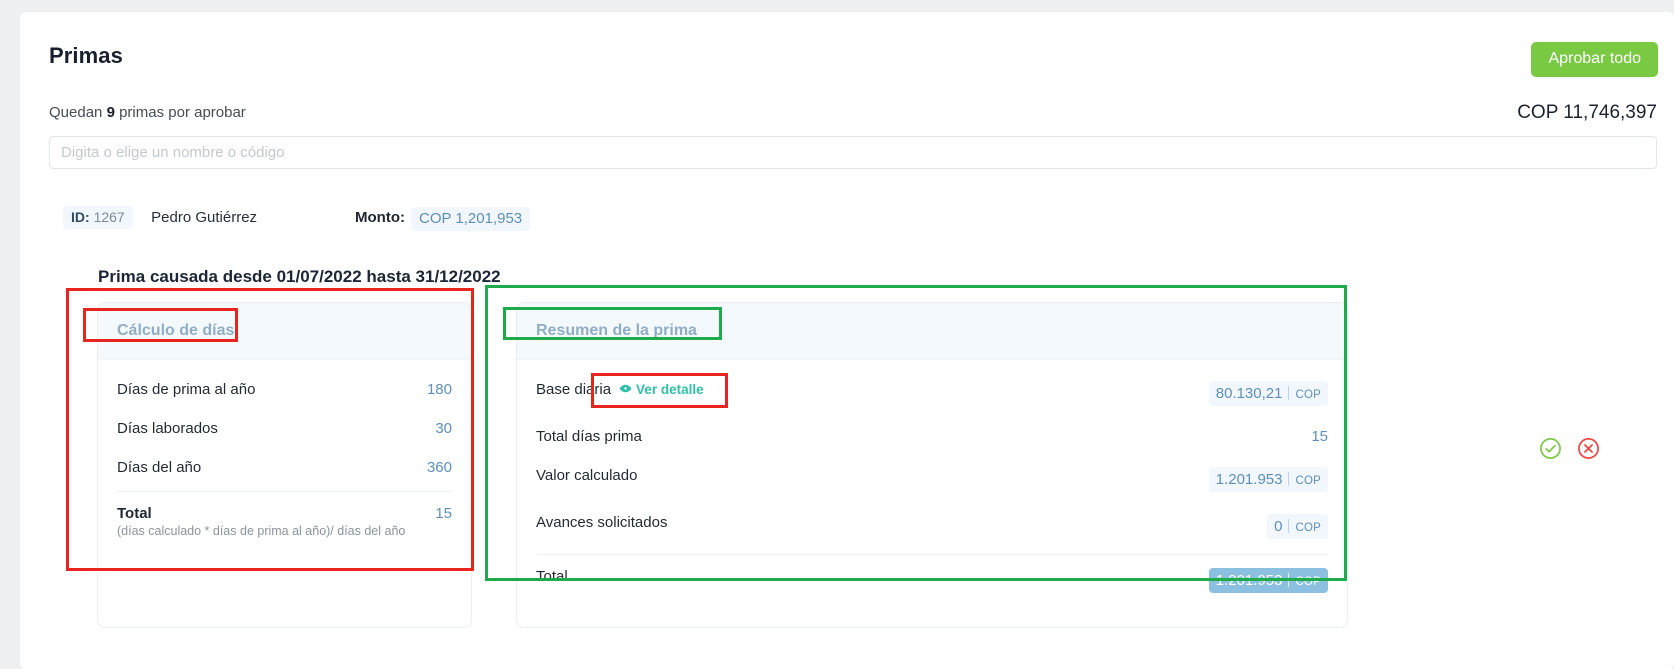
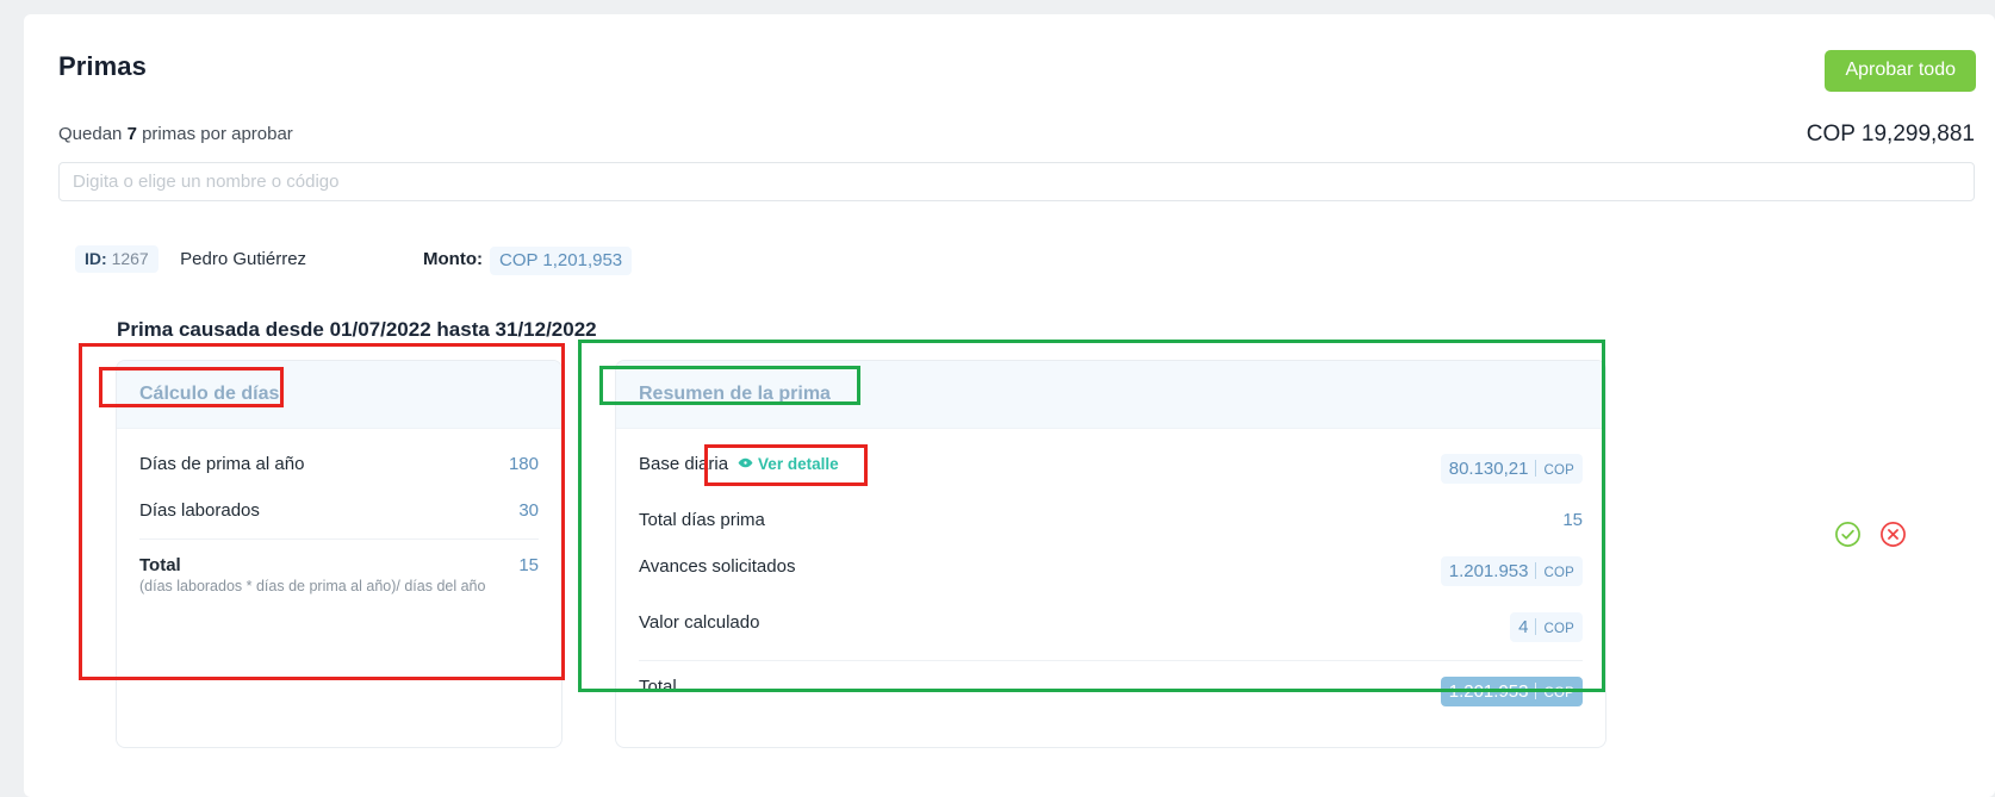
  Primas
  Aprobar todo
- Quedan 9 primas por aprobar
+ Quedan 7 primas por aprobar
- COP 11,746,397
+ COP 19,299,881
  Digita o elige un nombre o código
  ID: 1267 Pedro Gutiérrez
  Monto:
  COP 1,201,953
  Prima causada desde 01/07/2022 hasta 31/12/2022
  Cálculo de días
  Días de prima al año
  180
  Días laborados
  30
- Días del año
- 360
  Total
- (días calculado * días de prima al año)/ días del año
+ (días laborados * días de prima al año)/ días del año
  15
  Resumen de la prima
  Base diaria
  Ver detalle
  80.130,21
  COP
  Total días prima
  15
- Valor calculado
+ Avances solicitados
  1.201.953
  COP
- Avances solicitados
+ Valor calculado
- 0
+ 4
  COP
  Total
  1.201.953
  COP
